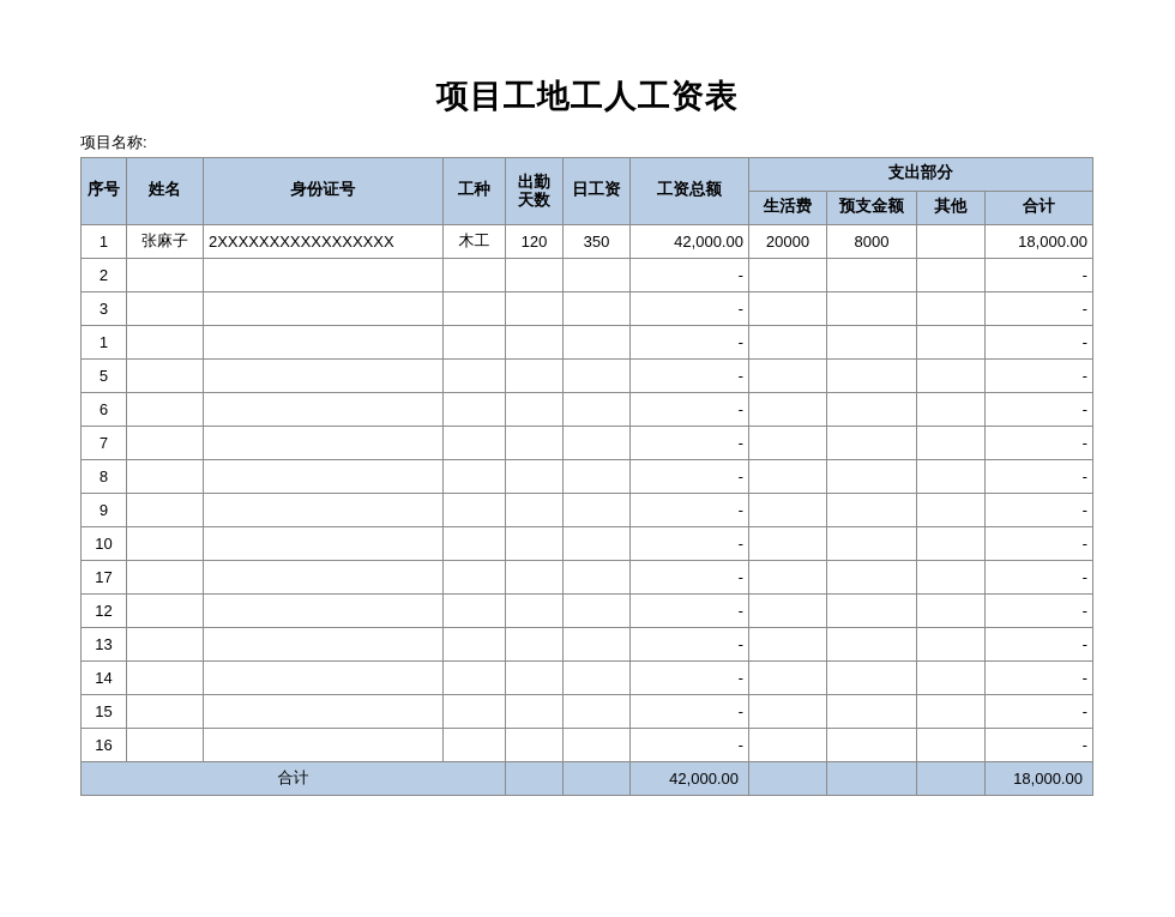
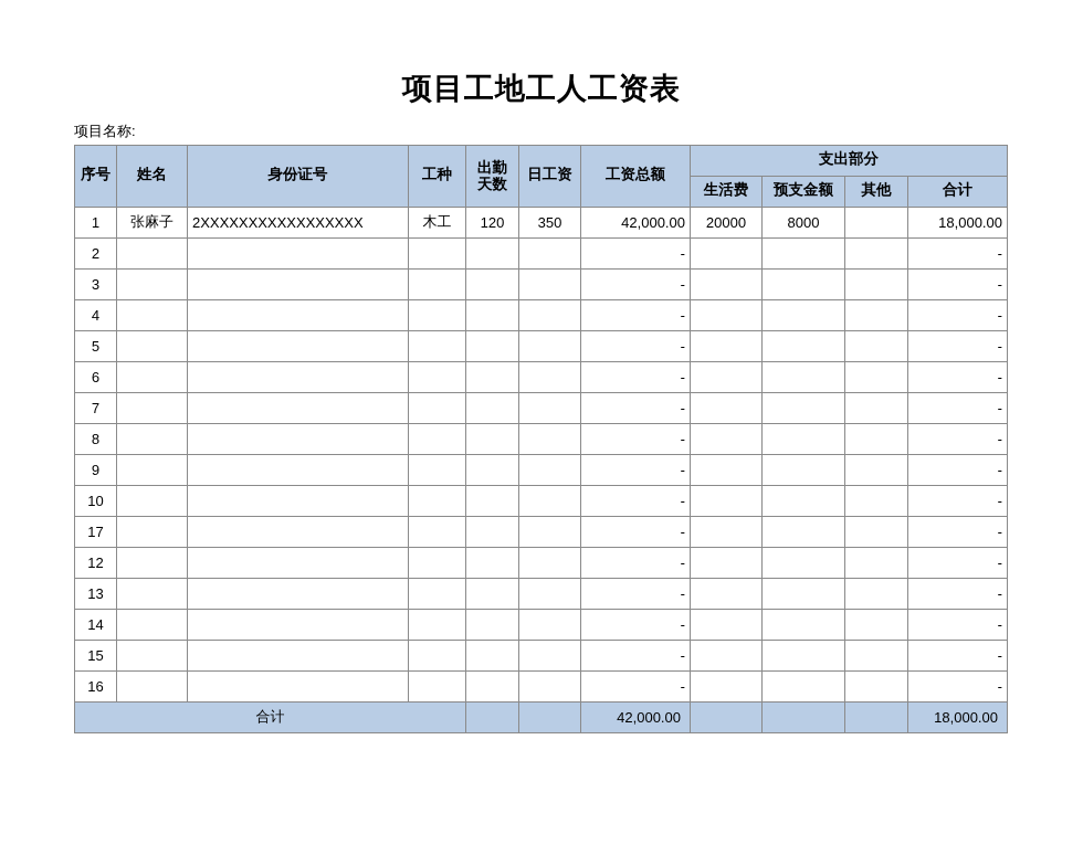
  项目工地工人工资表
  项目名称:
  序号	姓名	身份证号	工种	出勤 天数	日工资	工资总额	支出部分
  生活费	预支金额	其他	合计
  1	张麻子	2XXXXXXXXXXXXXXXXX	木工	120	350	42,000.00	20000	8000		18,000.00
  2						-				-
  3						-				-
- 1						-				-
+ 4						-				-
  5						-				-
  6						-				-
  7						-				-
  8						-				-
  9						-				-
  10						-				-
  17						-				-
  12						-				-
  13						-				-
  14						-				-
  15						-				-
  16						-				-
  合计			42,000.00				18,000.00
